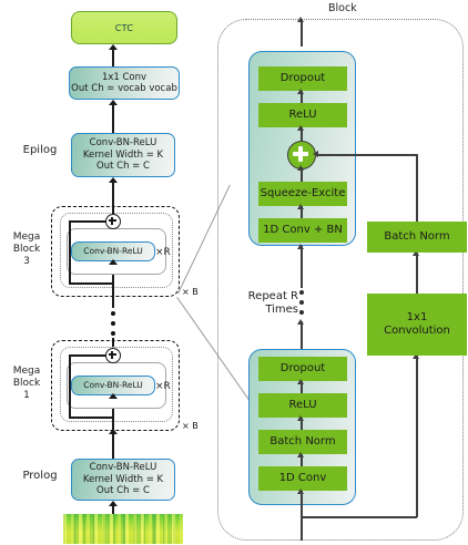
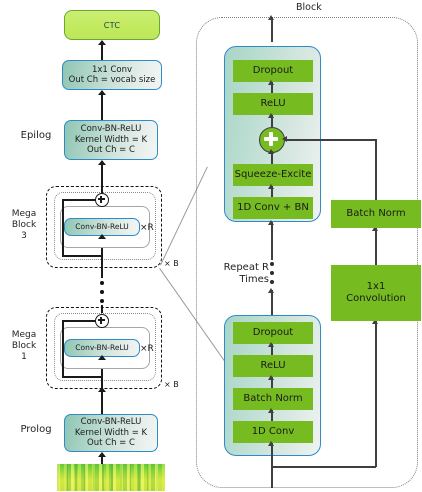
  CTC
  1x1 Conv
- Out Ch = vocab vocab
+ Out Ch = vocab size
  Epilog
  Conv-BN-ReLU
  Kernel Width = K
  Out Ch = C
  Mega
  Block
  3
  Conv-BN-ReLU
  ×R
  × B
  Mega
  Block
  1
  Conv-BN-ReLU
  ×R
  × B
  Prolog
  Conv-BN-ReLU
  Kernel Width = K
  Out Ch = C
  Block
  Dropout
  ReLU
  Squeeze-Excite
  1D Conv + BN
  Repeat R
  Times
  Dropout
  ReLU
  Batch Norm
  1D Conv
  1x1
  Convolution
  Batch Norm
